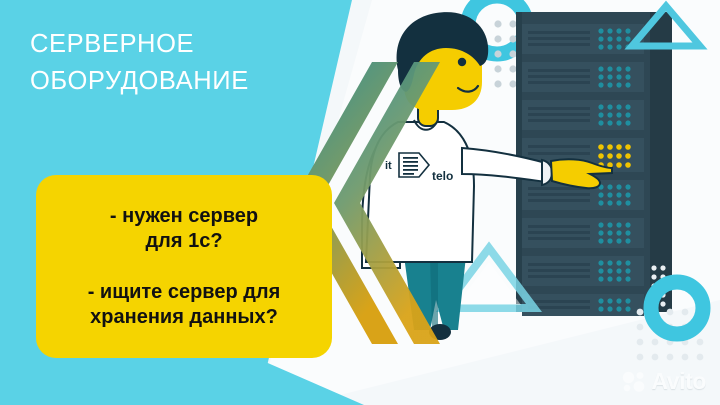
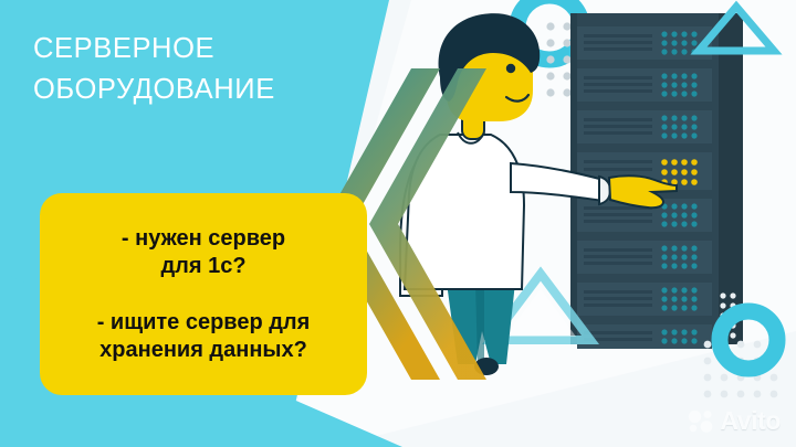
- it
- telo
  СЕРВЕРНОЕ
  ОБОРУДОВАНИЕ
  - нужен сервер
  для 1с?
  - ищите сервер для
  хранения данных?
  Avito
